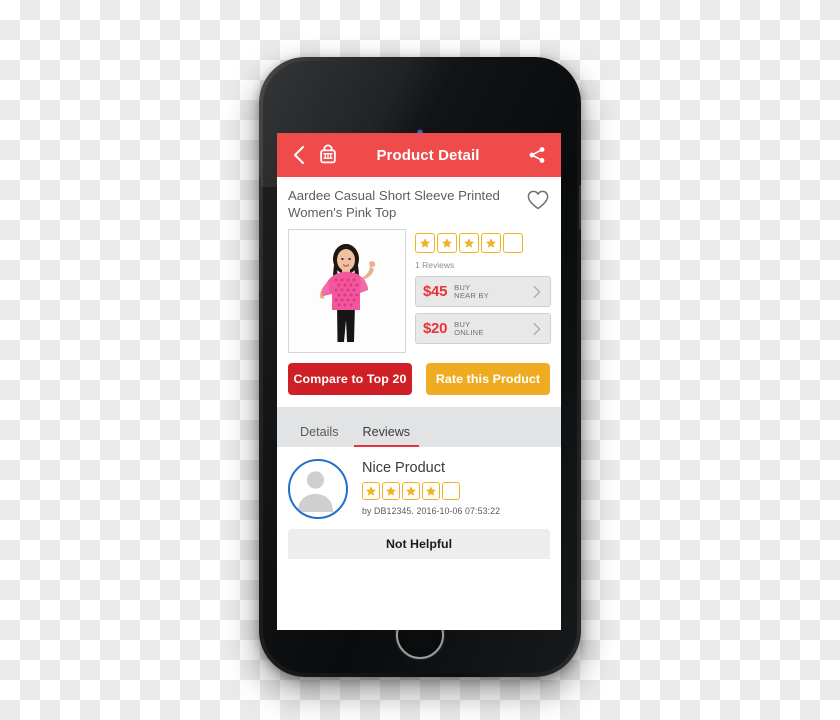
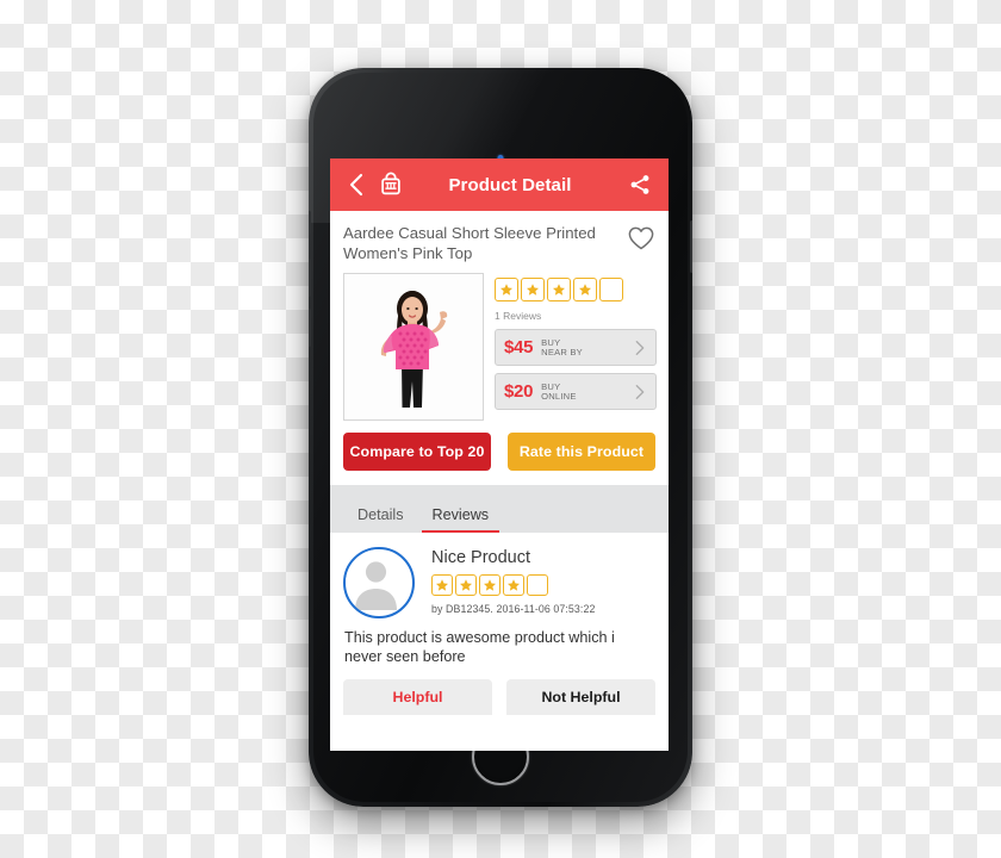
  Product Detail
  Aardee Casual Short Sleeve Printed Women's Pink Top
  1 Reviews
  $45
  BUY
  NEAR BY
  $20
  BUY
  ONLINE
  Compare to Top 20
  Rate this Product
  Details
  Reviews
  Nice Product
- by DB12345. 2016-10-06 07:53:22
+ by DB12345. 2016-11-06 07:53:22
+ This product is awesome product which i never seen before
+ Helpful
  Not Helpful
